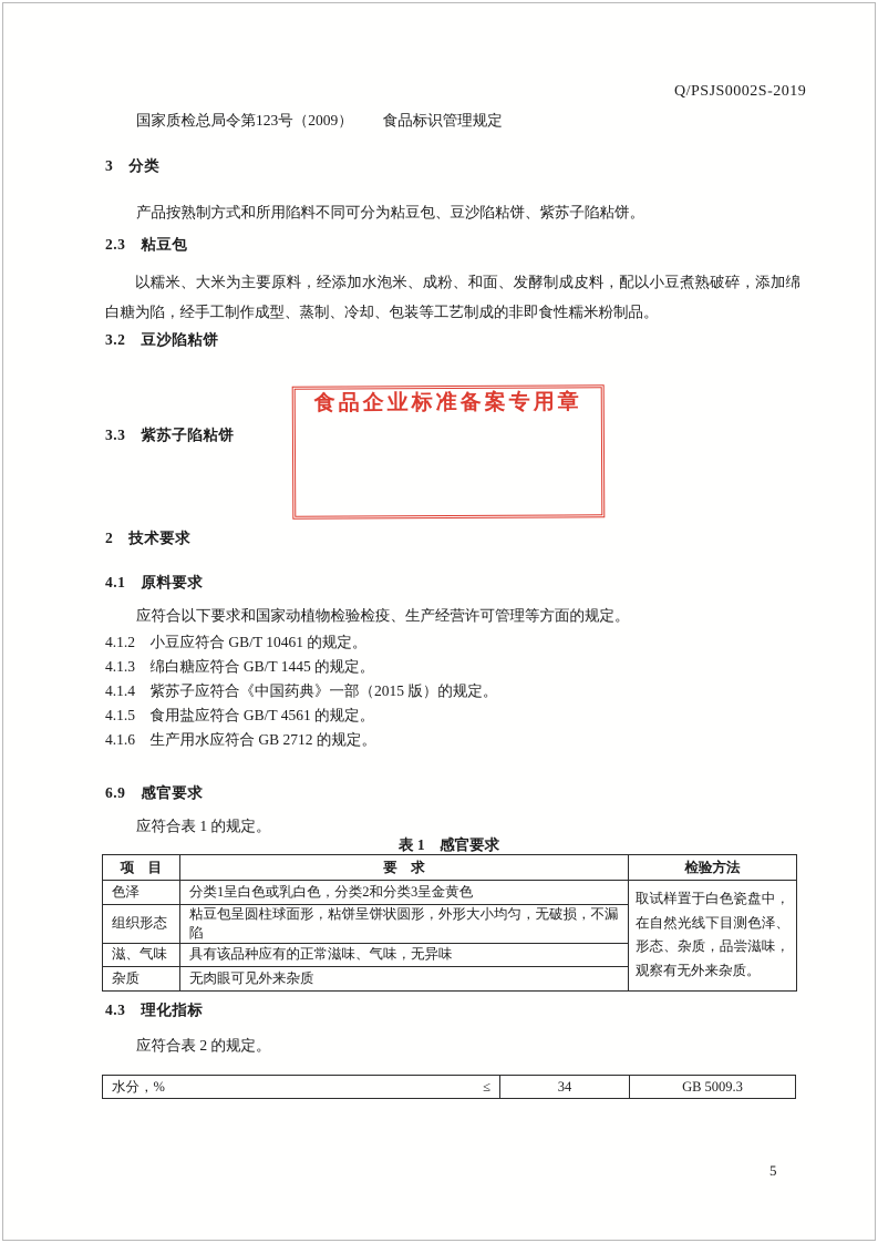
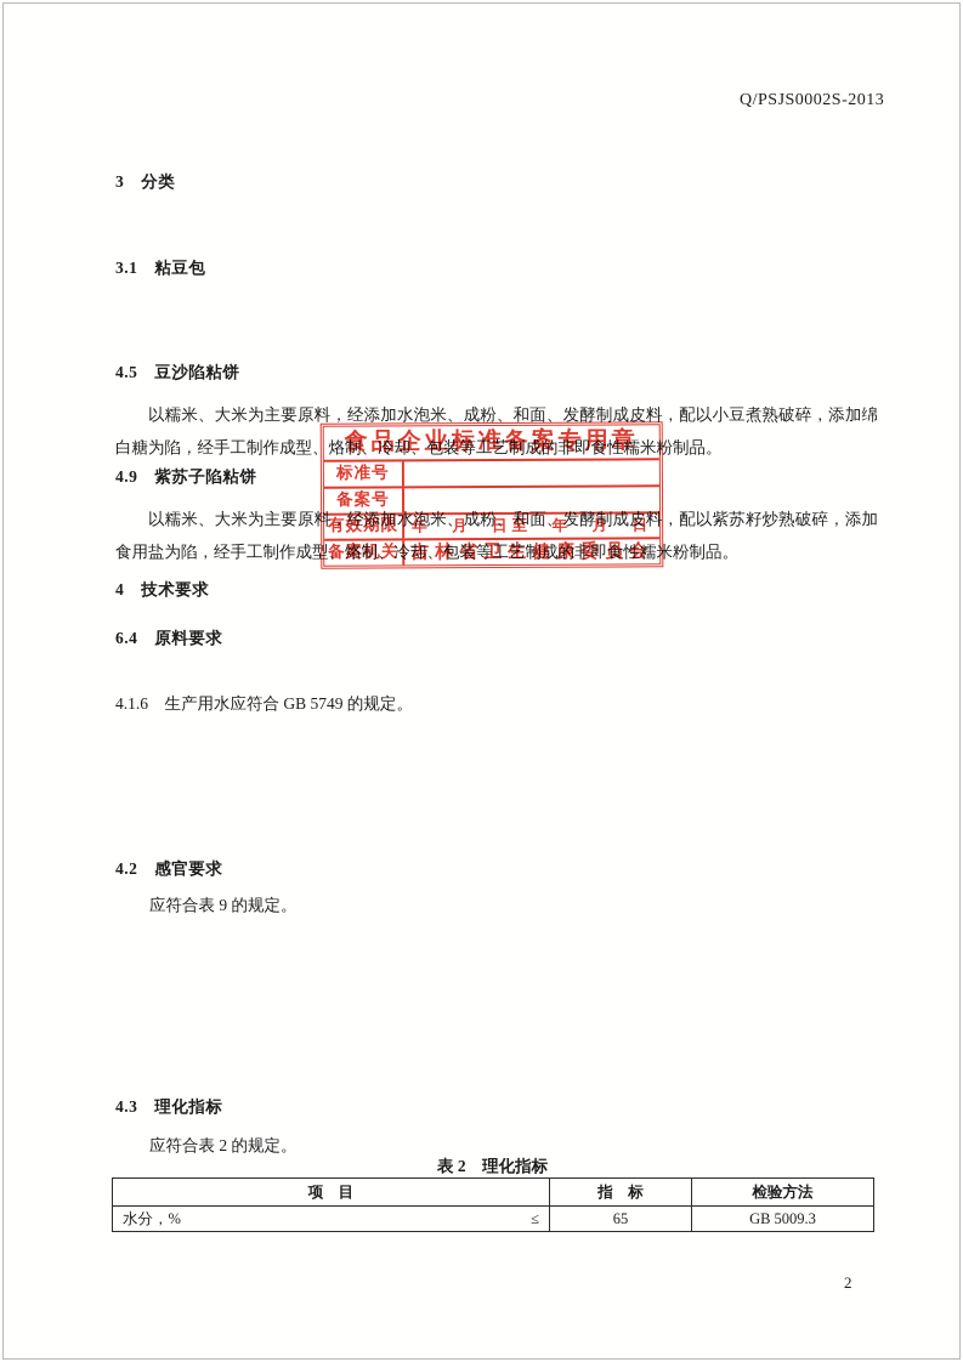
- Q/PSJS0002S-2019
+ Q/PSJS0002S-2013
- 国家质检总局令第123号（2009） 食品标识管理规定
  3 分类
- 产品按熟制方式和所用陷料不同可分为粘豆包、豆沙陷粘饼、紫苏子陷粘饼。
- 2.3 粘豆包
+ 3.1 粘豆包
- 以糯米、大米为主要原料，经添加水泡米、成粉、和面、发酵制成皮料，配以小豆煮熟破碎，添加绵白糖为陷，经手工制作成型、蒸制、冷却、包装等工艺制成的非即食性糯米粉制品。
- 3.2 豆沙陷粘饼
+ 4.5 豆沙陷粘饼
+ 以糯米、大米为主要原料，经添加水泡米、成粉、和面、发酵制成皮料，配以小豆煮熟破碎，添加绵白糖为陷，经手工制作成型、烙制、冷却、包装等工艺制成的非即食性糯米粉制品。
- 3.3 紫苏子陷粘饼
+ 4.9 紫苏子陷粘饼
+ 以糯米、大米为主要原料，经添加水泡米、成粉、和面、发酵制成皮料，配以紫苏籽炒熟破碎，添加食用盐为陷，经手工制作成型、烙制、冷却、包装等工艺制成的非即食性糯米粉制品。
- 2 技术要求
+ 4 技术要求
- 4.1 原料要求
+ 6.4 原料要求
- 应符合以下要求和国家动植物检验检疫、生产经营许可管理等方面的规定。
- 4.1.2 小豆应符合 GB/T 10461 的规定。
- 4.1.3 绵白糖应符合 GB/T 1445 的规定。
- 4.1.4 紫苏子应符合《中国药典》一部（2015 版）的规定。
- 4.1.5 食用盐应符合 GB/T 4561 的规定。
- 4.1.6 生产用水应符合 GB 2712 的规定。
+ 4.1.6 生产用水应符合 GB 5749 的规定。
- 6.9 感官要求
+ 4.2 感官要求
- 应符合表 1 的规定。
+ 应符合表 9 的规定。
- 表 1 感官要求
- 项 目	要 求	检验方法
- 色泽	分类1呈白色或乳白色，分类2和分类3呈金黄色	取试样置于白色瓷盘中，在自然光线下目测色泽、形态、杂质，品尝滋味，观察有无外来杂质。
- 组织形态	粘豆包呈圆柱球面形，粘饼呈饼状圆形，外形大小均匀，无破损，不漏陷
- 滋、气味	具有该品种应有的正常滋味、气味，无异味
- 杂质	无肉眼可见外来杂质
  4.3 理化指标
  应符合表 2 的规定。
+ 表 2 理化指标
+ 项 目	指 标	检验方法
- 水分，% ≤	34	GB 5009.3
+ 水分，% ≤	65	GB 5009.3
  食品企业标准备案专用章
+ 标准号
+ 备案号
+ 有效期限
+ 年 月 日至 年 月 日
+ 备案机关
+ 吉林省卫生健康委员会
- 5
+ 2
